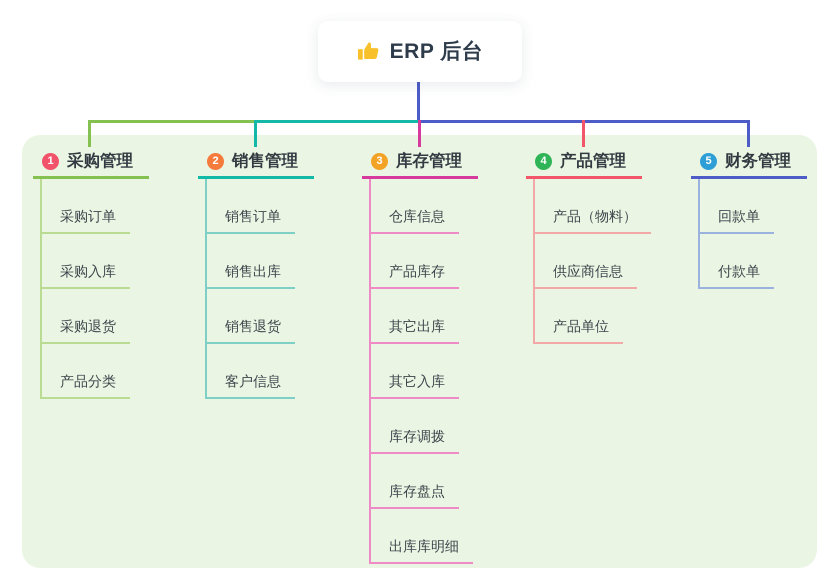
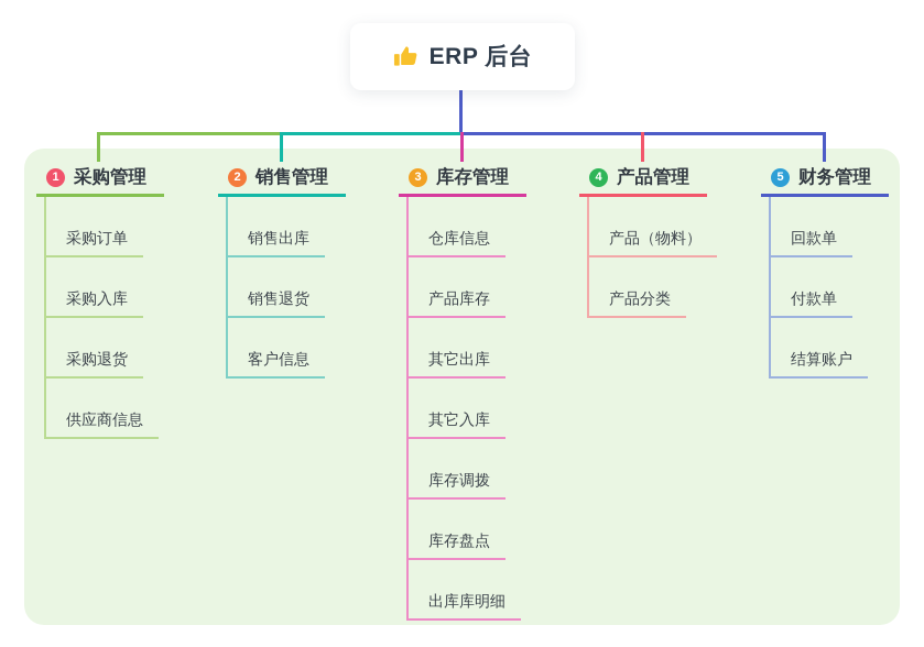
  ERP 后台
  1
  采购管理
  采购订单
  采购入库
  采购退货
- 产品分类
+ 供应商信息
  2
  销售管理
- 销售订单
  销售出库
  销售退货
  客户信息
  3
  库存管理
  仓库信息
  产品库存
  其它出库
  其它入库
  库存调拨
  库存盘点
  出库库明细
  4
  产品管理
  产品（物料）
- 供应商信息
+ 产品分类
- 产品单位
  5
  财务管理
  回款单
  付款单
+ 结算账户
